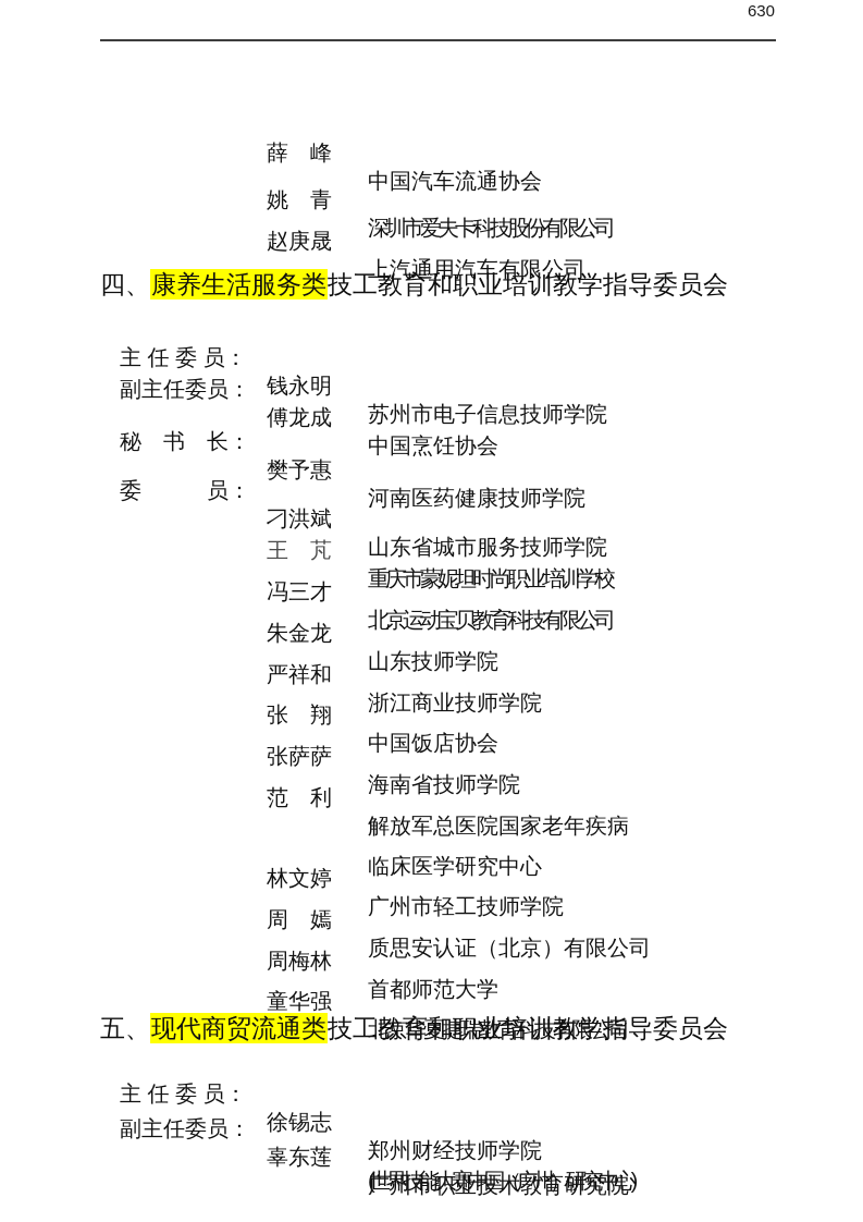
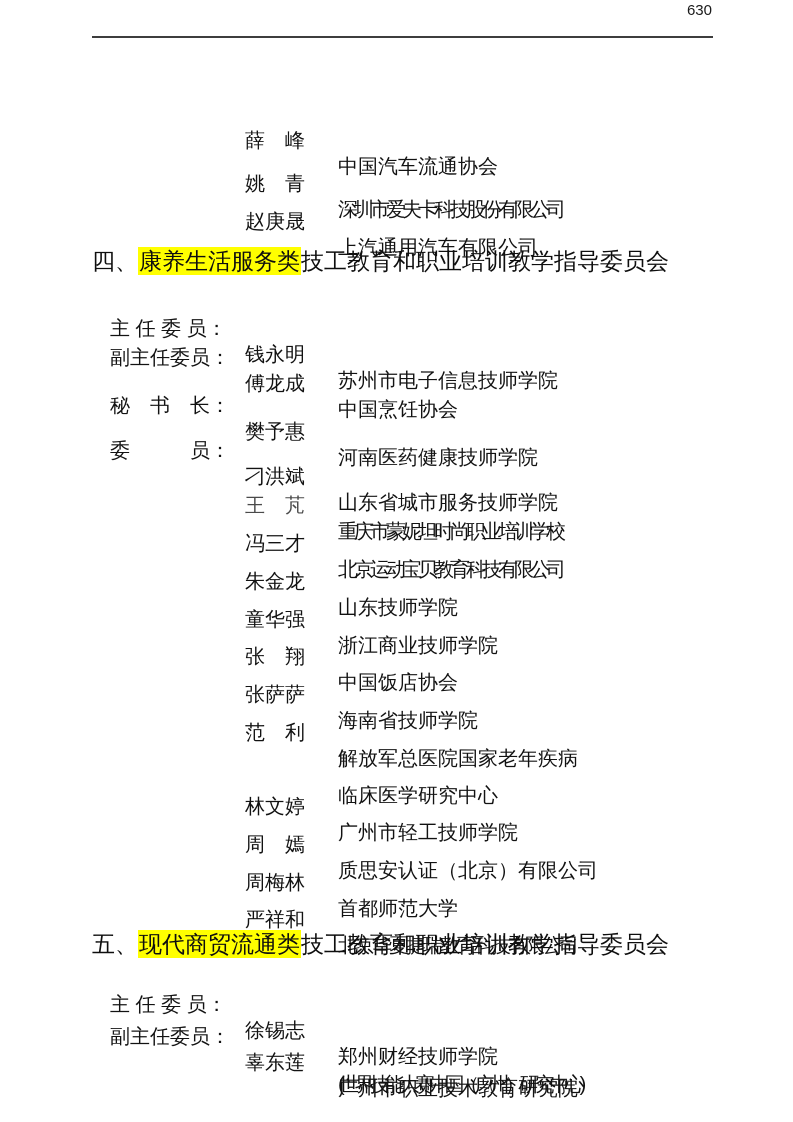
  630
  薛 峰
  中国汽车流通协会
  姚 青
  深圳市爱夫卡科技股份有限公司
  赵庚晟
  上汽通用汽车有限公司
  四、康养生活服务类技工教育和职业培训教学指导委员会
  主 任 委 员：
  钱永明
  苏州市电子信息技师学院
  副主任委员：
  傅龙成
  中国烹饪协会
  秘 书 长：
  樊予惠
  河南医药健康技师学院
  委 员：
  刁洪斌
  山东省城市服务技师学院
  王 芃
  重庆市蒙妮坦时尚职业培训学校
  冯三才
  北京运动宝贝教育科技有限公司
  朱金龙
  山东技师学院
- 严祥和
+ 童华强
  浙江商业技师学院
  张 翔
  中国饭店协会
  张萨萨
  海南省技师学院
  范 利
  解放军总医院国家老年疾病
  临床医学研究中心
  林文婷
  广州市轻工技师学院
  周 嫣
  质思安认证（北京）有限公司
  周梅林
  首都师范大学
- 童华强
+ 严祥和
  北京华夏捷瑞教育科技有限公司
  五、现代商贸流通类技工教育和职业培训教学指导委员会
  主 任 委 员：
  徐锡志
  郑州财经技师学院
  副主任委员：
  辜东莲
  广州市职业技术教育研究院
  (世界技能大赛中国（广州）研究中心)
